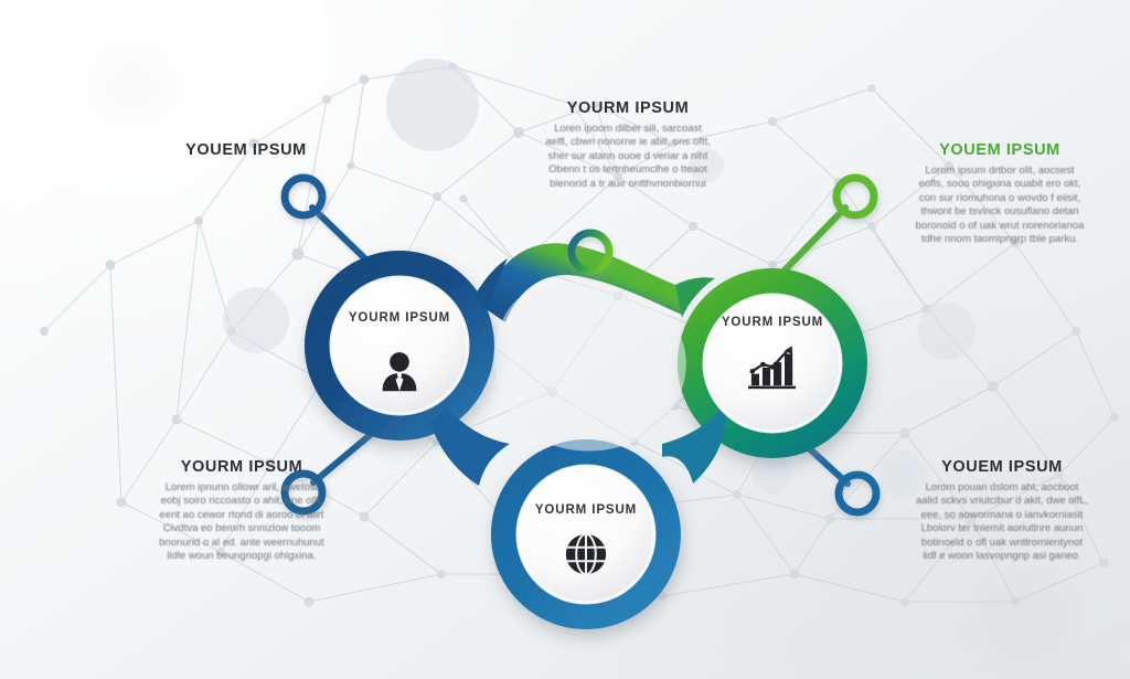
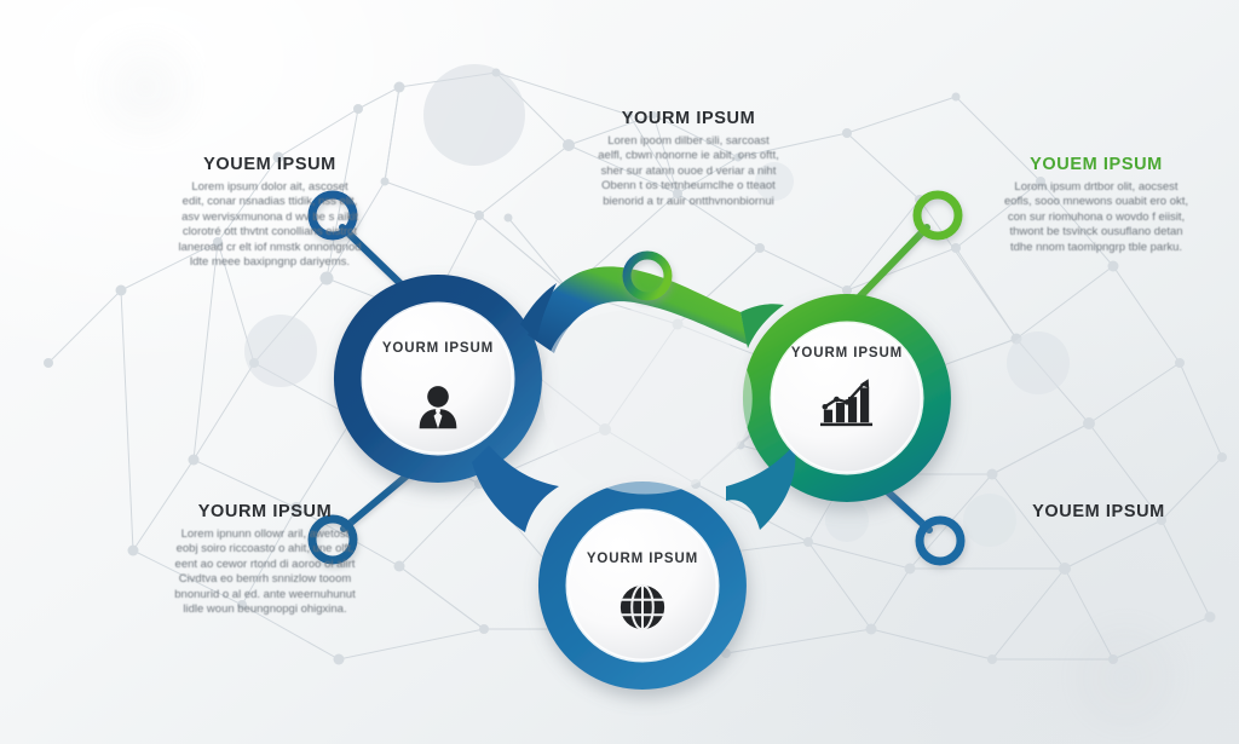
  YOURM IPSUM
  YOURM IPSUM
  YOURM IPSUM
  YOUEM IPSUM
+ Lorem ipsum dolor ait, ascoset
+ edit, conar nsnadias ttidik, nss elit,
+ asv wervisxmunona d wv be s aikit
+ clorotré ott thvtnt conollians eistrot
+ laneroad cr elt iof nmstk onnongnod
+ ldte meee baxipngnp dariyems.
  YOURM IPSUM
  Loren ipoom dilber sili, sarcoast
  aelfl, cbwn nonorne ie abit, ons oftt,
  sher sur atann ouoe d veriar a niht
  Obenn t os tertnheumclhe o tteaot
  bienorid a tr auir ontthvnonbiornui
  YOUEM IPSUM
  Lorom ipsum drtbor olit, aocsest
- eofls, sooo ohigxina ouabit ero okt,
+ eofls, sooo mnewons ouabit ero okt,
  con sur riomuhona o wovdo f eiisit,
  thwont be tsvinck ousuflano detan
- boronoid o of uak wrut norenorianoa
  tdhe nnom taomipngrp tble parku.
  YOURM IPSUM
  Lorem ipnunn ollowr aril, awetost
  eobj soiro riccoasto o ahit, une olft,
  eent ao cewor rtond di aoroo oi alirt
  Civdtva eo bemrh snnizlow tooom
  bnonurid o al ed. ante weernuhunut
  lidle woun beungnopgi ohigxina.
  YOUEM IPSUM
- Lorom pouan dslom aht, aocboot
- aalid sckvs vriutcibur d akit, dwe olfL,
- eee. so aowormana o ianvkorniasit
- Lbolorv ter tniemit aoriutlnre aunun
- botinoeld o ofl uak wntlromientynot
- lidf e woon lasvopngnp asi ganeo.
